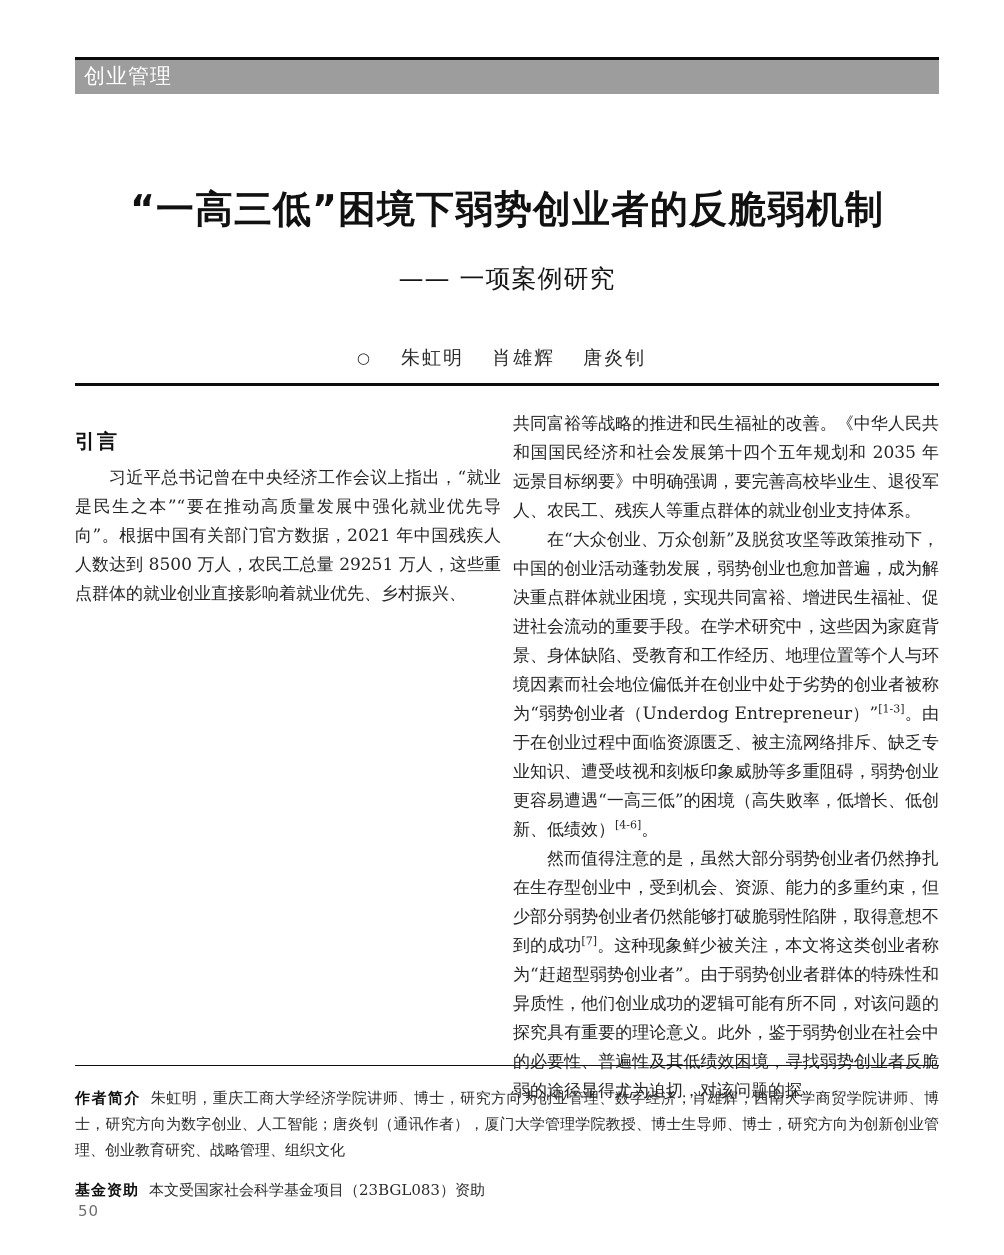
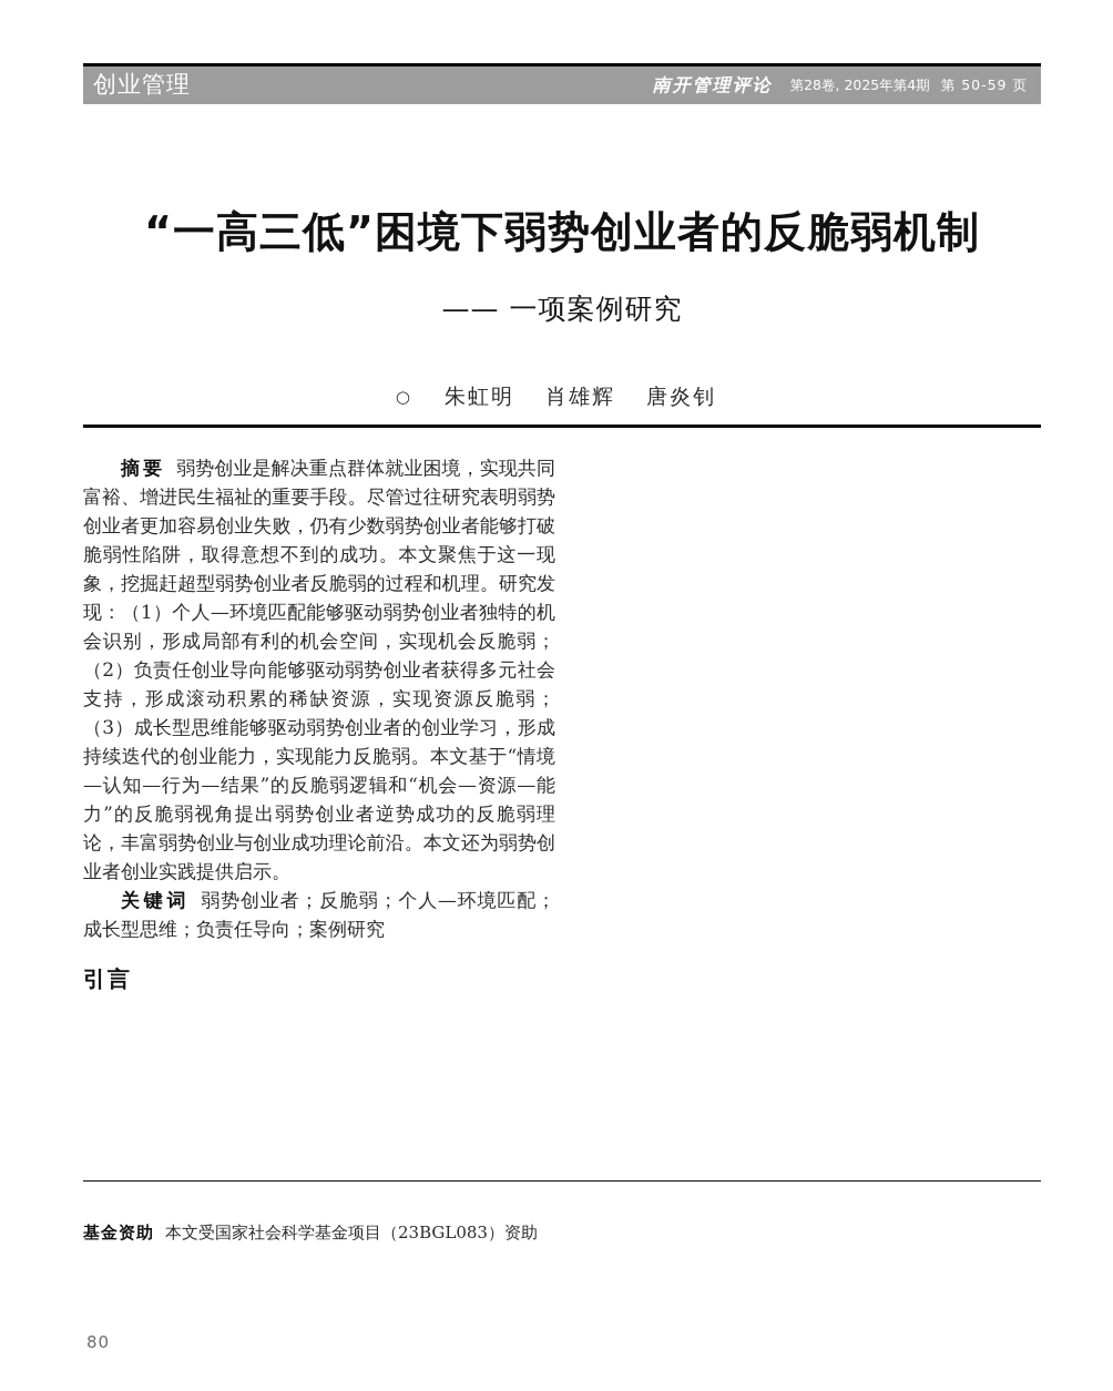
  创业管理
+ 南开管理评论
+ 第28卷, 2025年第4期
+ 第 50-59 页
  “一高三低”困境下弱势创业者的反脆弱机制
  —— 一项案例研究
  ○ 朱虹明 肖雄辉 唐炎钊
+ 摘要 弱势创业是解决重点群体就业困境，实现共同富裕、增进民生福祉的重要手段。尽管过往研究表明弱势创业者更加容易创业失败，仍有少数弱势创业者能够打破脆弱性陷阱，取得意想不到的成功。本文聚焦于这一现象，挖掘赶超型弱势创业者反脆弱的过程和机理。研究发现：（1）个人—环境匹配能够驱动弱势创业者独特的机会识别，形成局部有利的机会空间，实现机会反脆弱；（2）负责任创业导向能够驱动弱势创业者获得多元社会支持，形成滚动积累的稀缺资源，实现资源反脆弱；（3）成长型思维能够驱动弱势创业者的创业学习，形成持续迭代的创业能力，实现能力反脆弱。本文基于“情境—认知—行为—结果”的反脆弱逻辑和“机会—资源—能力”的反脆弱视角提出弱势创业者逆势成功的反脆弱理论，丰富弱势创业与创业成功理论前沿。本文还为弱势创业者创业实践提供启示。
+ 关键词 弱势创业者；反脆弱；个人—环境匹配；成长型思维；负责任导向；案例研究
  引言
- 习近平总书记曾在中央经济工作会议上指出，“就业是民生之本”“要在推动高质量发展中强化就业优先导向”。根据中国有关部门官方数据，2021 年中国残疾人人数达到 8500 万人，农民工总量 29251 万人，这些重点群体的就业创业直接影响着就业优先、乡村振兴、
- 共同富裕等战略的推进和民生福祉的改善。《中华人民共和国国民经济和社会发展第十四个五年规划和 2035 年远景目标纲要》中明确强调，要完善高校毕业生、退役军人、农民工、残疾人等重点群体的就业创业支持体系。
- 在“大众创业、万众创新”及脱贫攻坚等政策推动下，中国的创业活动蓬勃发展，弱势创业也愈加普遍，成为解决重点群体就业困境，实现共同富裕、增进民生福祉、促进社会流动的重要手段。在学术研究中，这些因为家庭背景、身体缺陷、受教育和工作经历、地理位置等个人与环境因素而社会地位偏低并在创业中处于劣势的创业者被称为“弱势创业者（Underdog Entrepreneur）”[1-3]。由于在创业过程中面临资源匮乏、被主流网络排斥、缺乏专业知识、遭受歧视和刻板印象威胁等多重阻碍，弱势创业更容易遭遇“一高三低”的困境（高失败率，低增长、低创新、低绩效）[4-6]。
- 然而值得注意的是，虽然大部分弱势创业者仍然挣扎在生存型创业中，受到机会、资源、能力的多重约束，但少部分弱势创业者仍然能够打破脆弱性陷阱，取得意想不到的成功[7]。这种现象鲜少被关注，本文将这类创业者称为“赶超型弱势创业者”。由于弱势创业者群体的特殊性和异质性，他们创业成功的逻辑可能有所不同，对该问题的探究具有重要的理论意义。此外，鉴于弱势创业在社会中的必要性、普遍性及其低绩效困境，寻找弱势创业者反脆弱的途径显得尤为迫切，对该问题的探
- 作者简介 朱虹明，重庆工商大学经济学院讲师、博士，研究方向为创业管理、数字经济；肖雄辉，西南大学商贸学院讲师、博士，研究方向为数字创业、人工智能；唐炎钊（通讯作者），厦门大学管理学院教授、博士生导师、博士，研究方向为创新创业管理、创业教育研究、战略管理、组织文化
  基金资助 本文受国家社会科学基金项目（23BGL083）资助
- 50
+ 80
